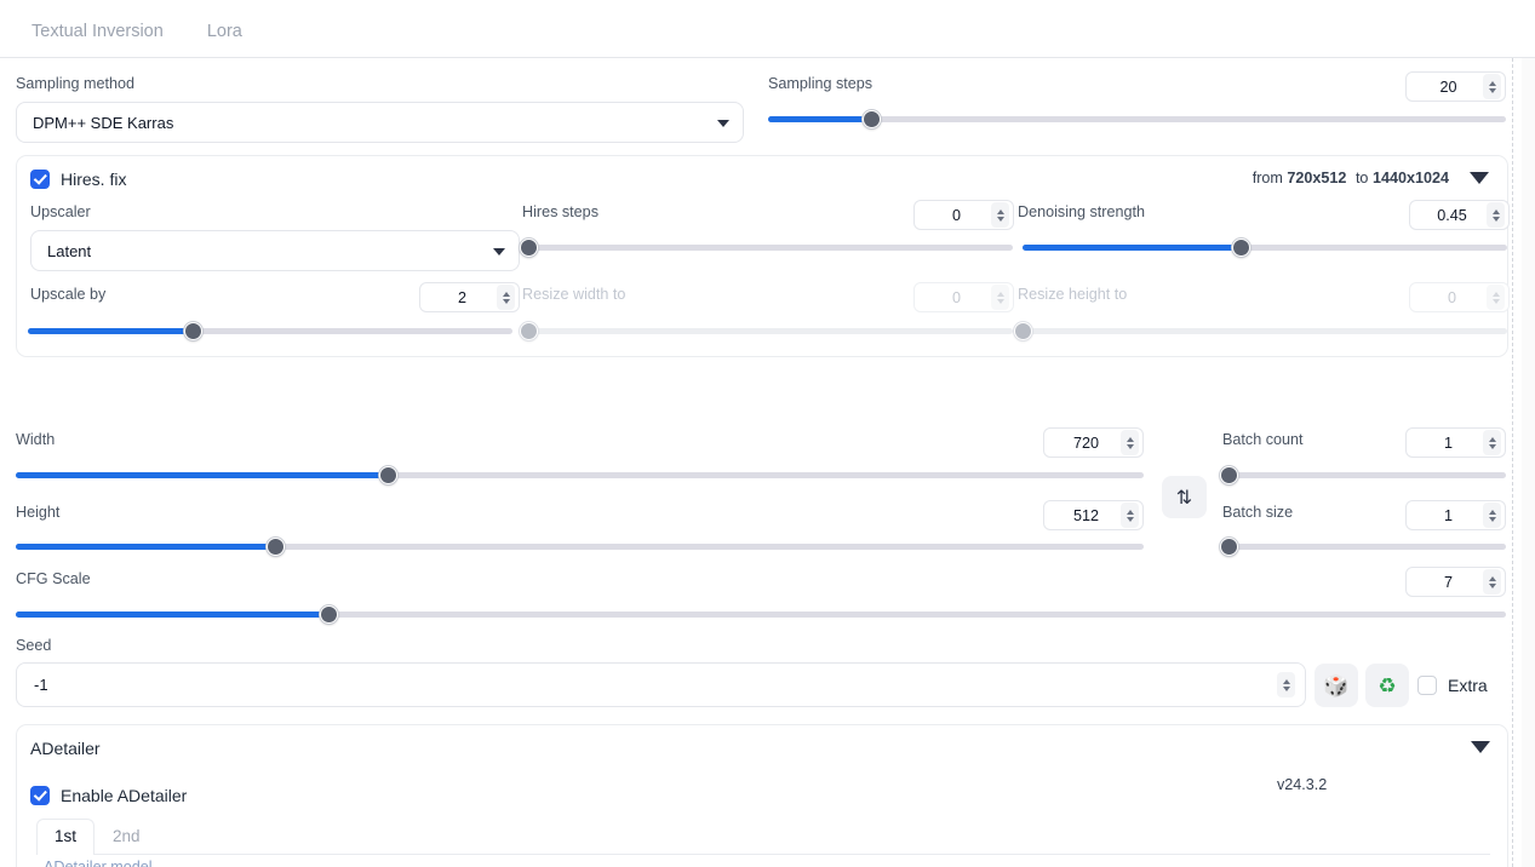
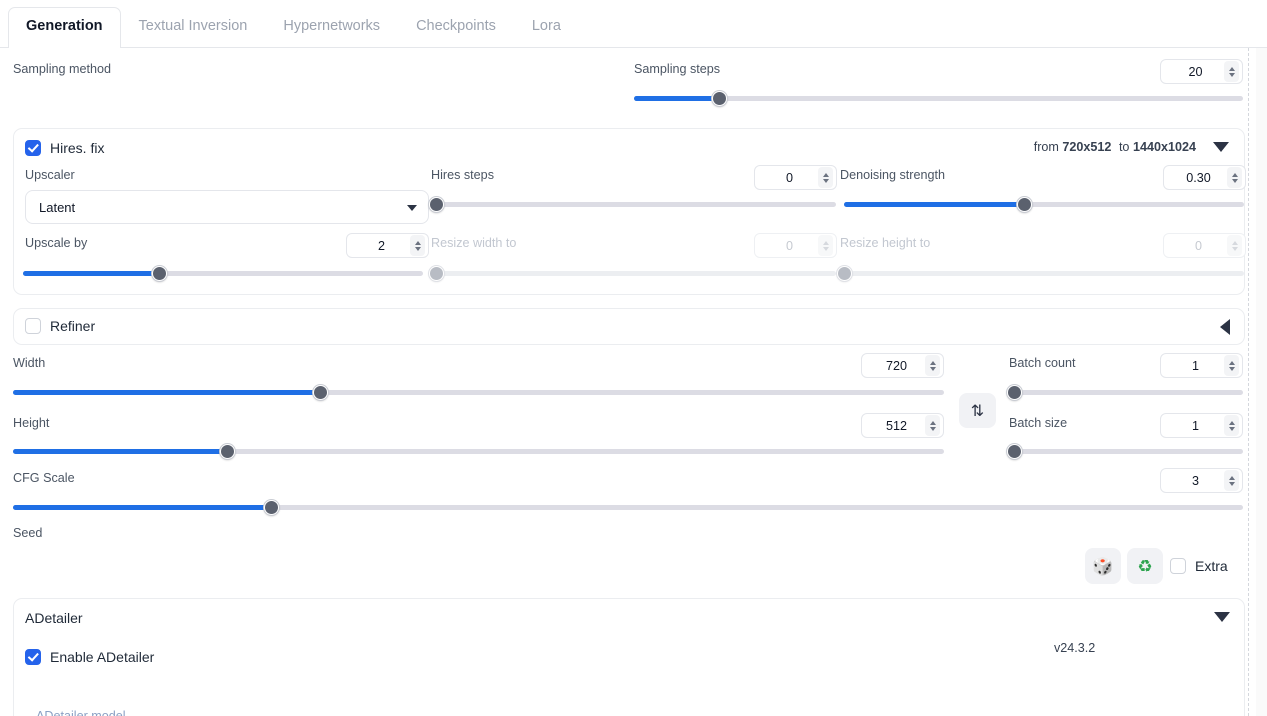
+ Generation
  Textual Inversion
+ Hypernetworks
+ Checkpoints
  Lora
  Sampling method
- DPM++ SDE Karras
  Sampling steps
  20
  Hires. fix
  from 720x512 to 1440x1024
  Upscaler
  Latent
  Hires steps
  0
  Denoising strength
- 0.45
+ 0.30
  Upscale by
  2
  Resize width to
  0
  Resize height to
  0
+ Refiner
  Width
  720
  Height
  512
  ⇅
  Batch count
  1
  Batch size
  1
  CFG Scale
- 7
+ 3
  Seed
- -1
  🎲
  ♻
  Extra
  ADetailer
  v24.3.2
  Enable ADetailer
- 1st
- 2nd
